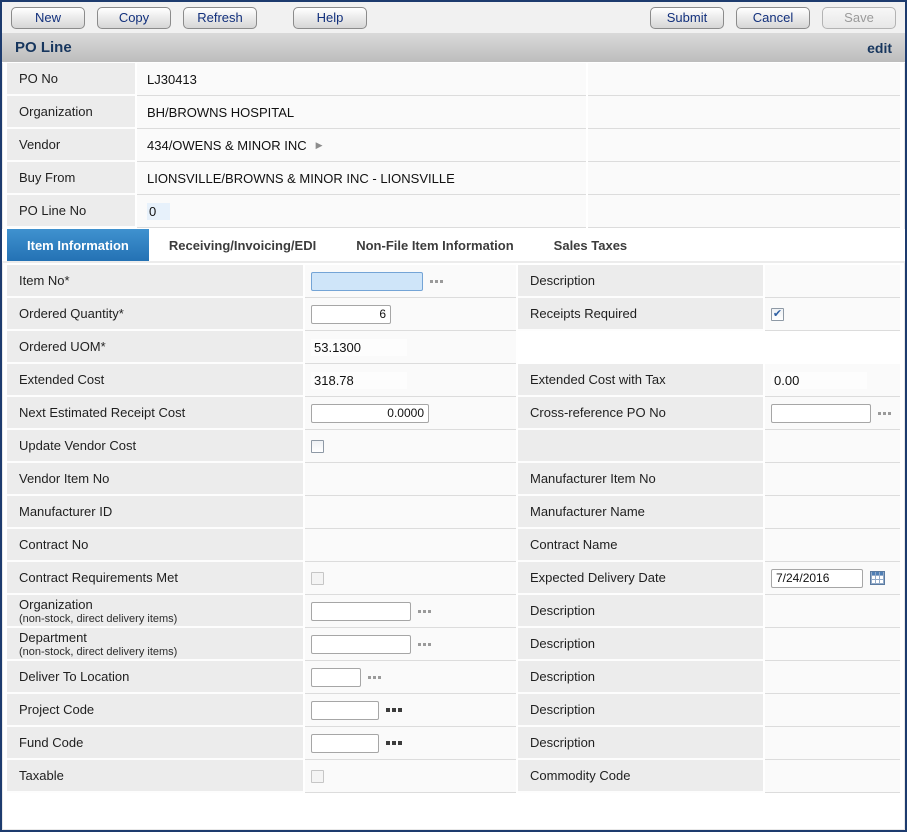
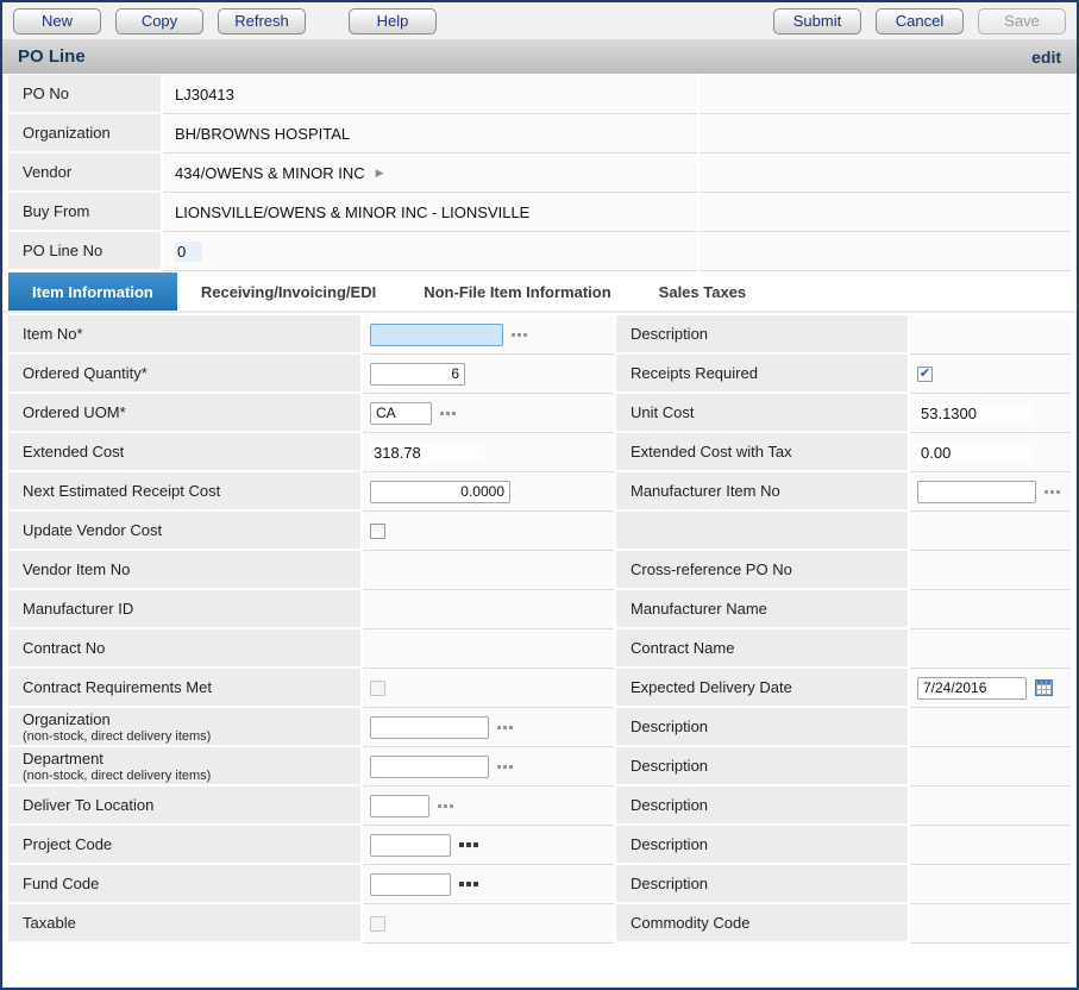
  New
  Copy
  Refresh
  Help
  Submit
  Cancel
  Save
  PO Line
  edit
  PO No
  LJ30413
  Organization
  BH/BROWNS HOSPITAL
  Vendor
  434/OWENS & MINOR INC
  ▶
  Buy From
- LIONSVILLE/BROWNS & MINOR INC - LIONSVILLE
+ LIONSVILLE/OWENS & MINOR INC - LIONSVILLE
  PO Line No
  0
  Item Information
  Receiving/Invoicing/EDI
  Non-File Item Information
  Sales Taxes
  Item No*
  Description
  Ordered Quantity*
  6
  Receipts Required
  ✔
  Ordered UOM*
+ CA
+ Unit Cost
  53.1300
  Extended Cost
  318.78
  Extended Cost with Tax
  0.00
  Next Estimated Receipt Cost
  0.0000
- Cross-reference PO No
+ Manufacturer Item No
  Update Vendor Cost
  Vendor Item No
- Manufacturer Item No
+ Cross-reference PO No
  Manufacturer ID
  Manufacturer Name
  Contract No
  Contract Name
  Contract Requirements Met
  Expected Delivery Date
  7/24/2016
  Organization
  (non-stock, direct delivery items)
  Description
  Department
  (non-stock, direct delivery items)
  Description
  Deliver To Location
  Description
  Project Code
  Description
  Fund Code
  Description
  Taxable
  Commodity Code
